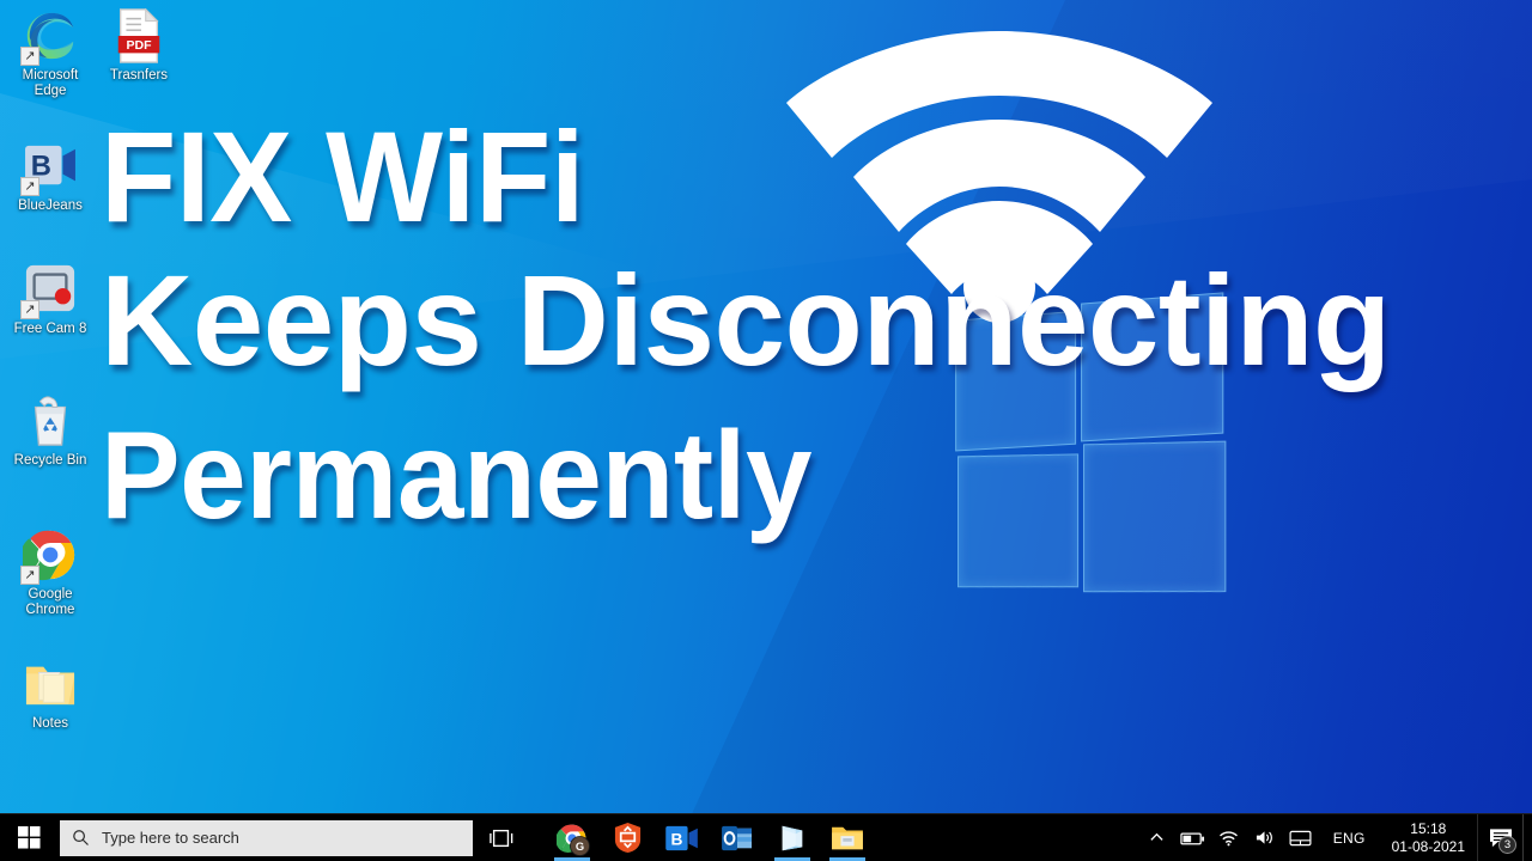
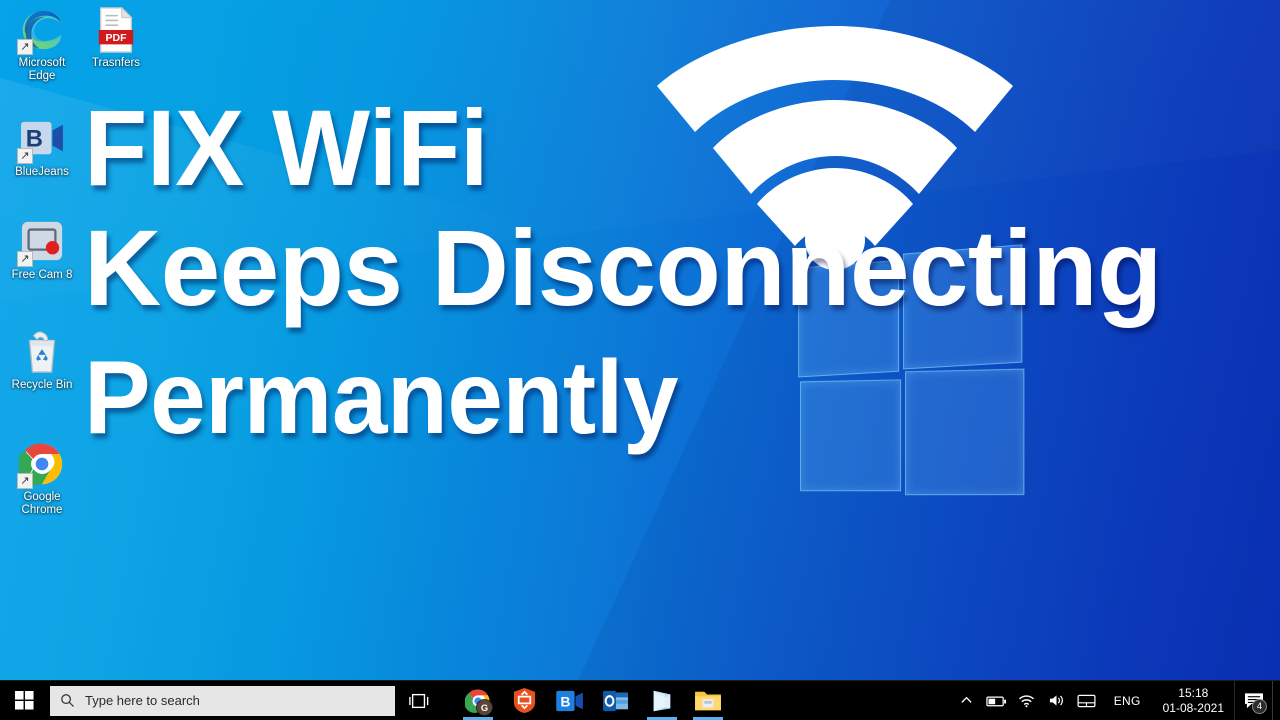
  ↗
  Microsoft Edge
  PDF
  Trasnfers
  B
  ↗
  BlueJeans
  ↗
  Free Cam 8
  Recycle Bin
  ↗
  Google Chrome
- Notes
  FIX WiFi
  Keeps Disconnecting
  Permanently
  Type here to search
  G
  B
  ENG
  15:18
  01-08-2021
- 3
+ 4
